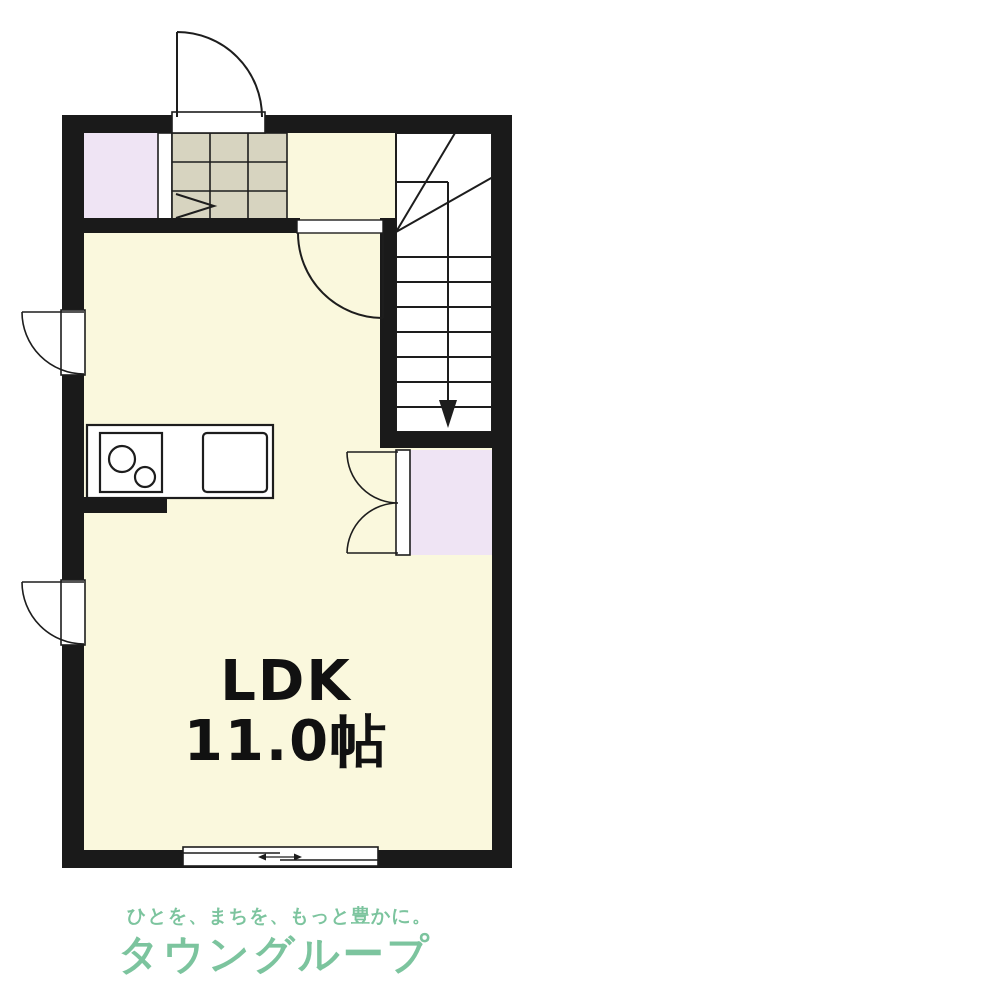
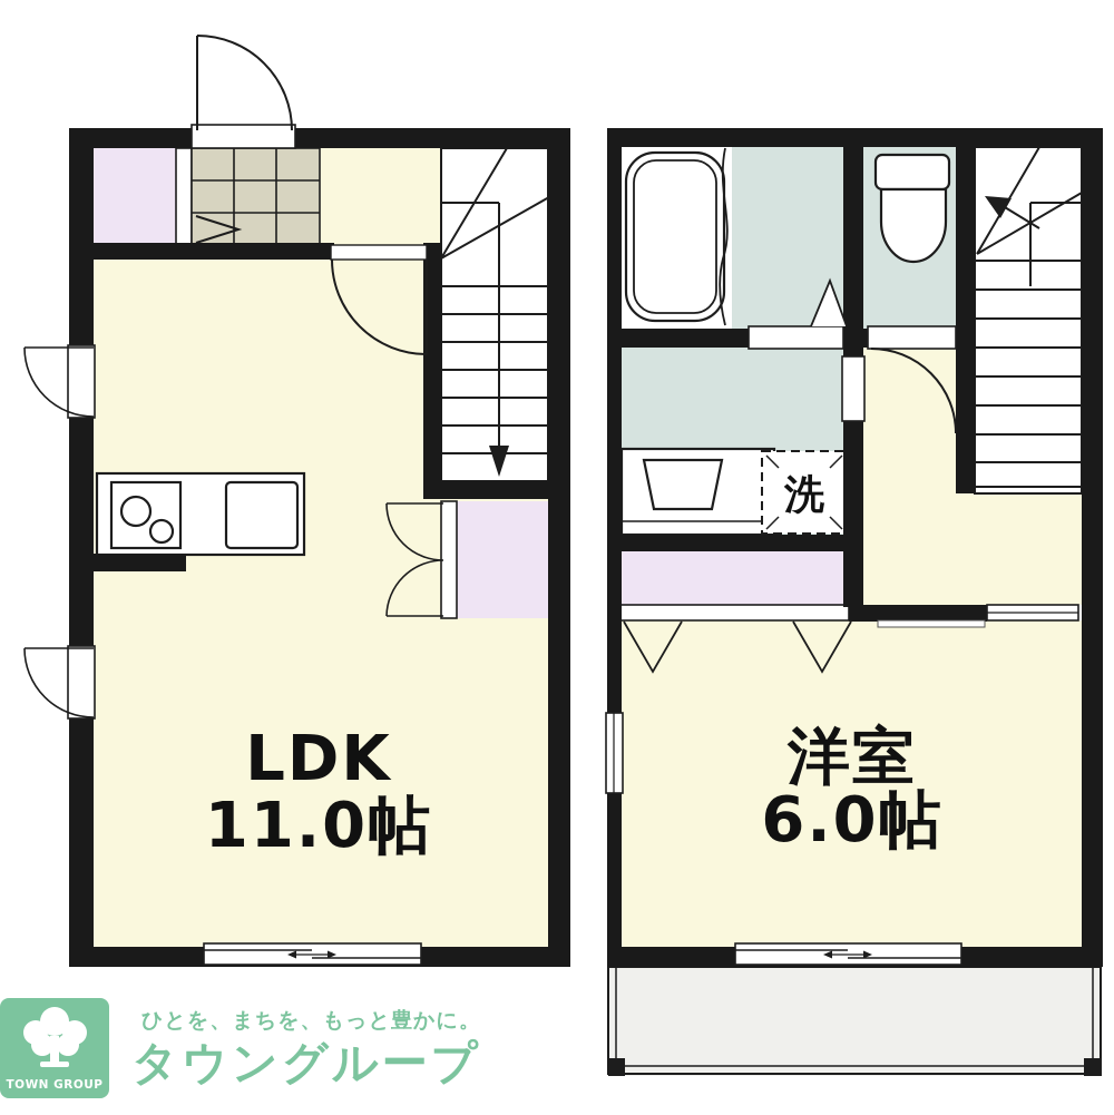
  LDK
  11.0帖
+ 洗
+ 洋室
+ 6.0帖
+ TOWN GROUP
  ひとを、まちを、もっと豊かに。
  タウングループ
